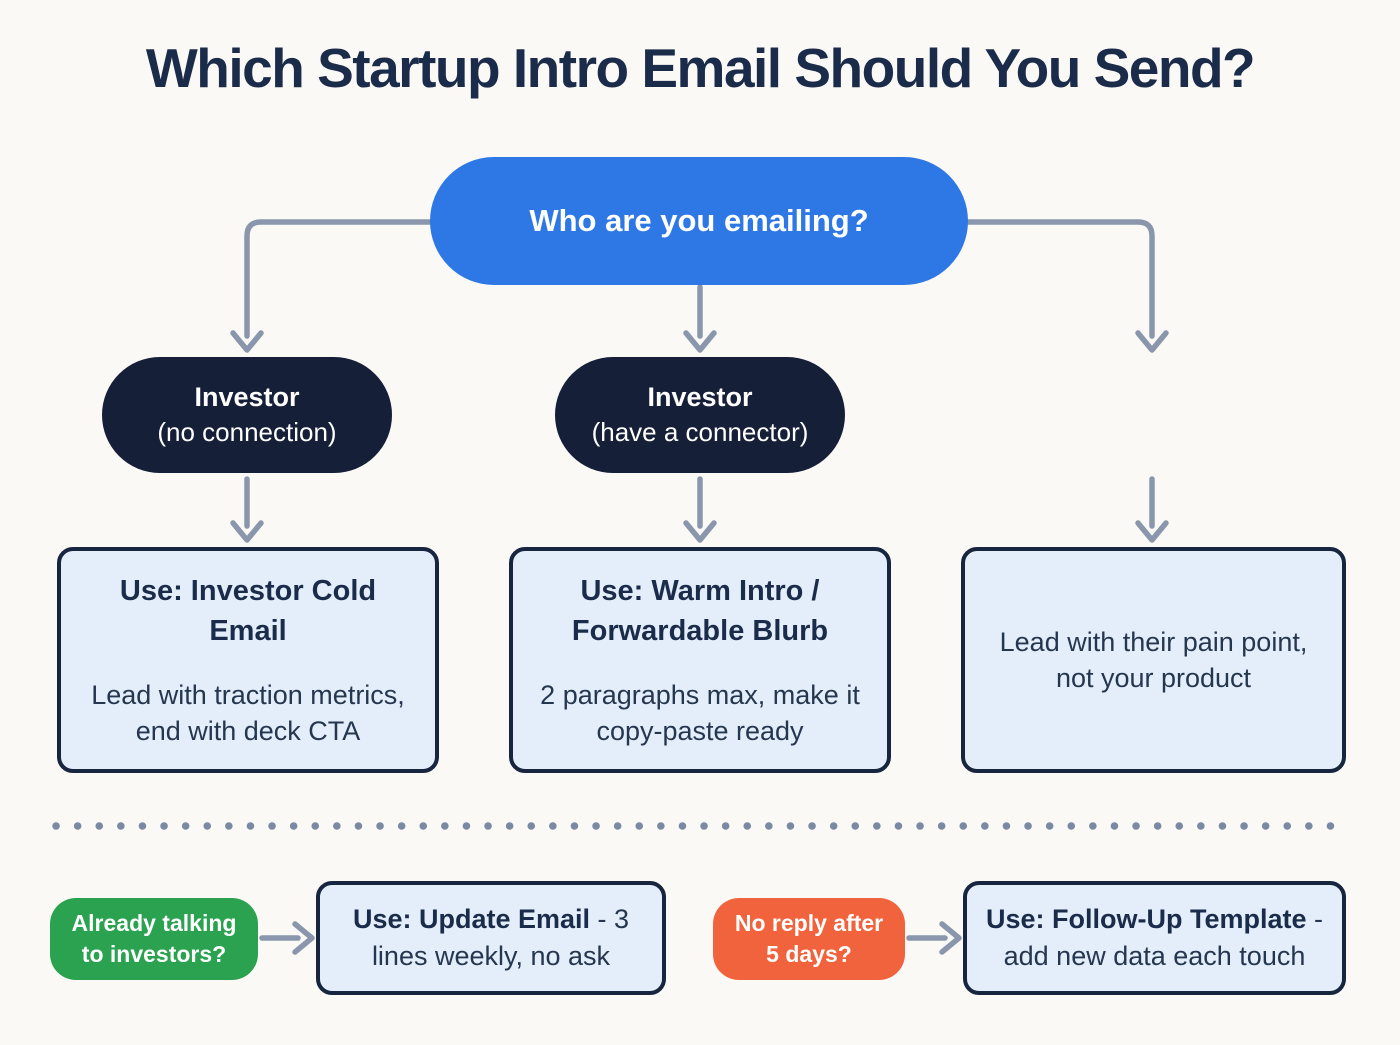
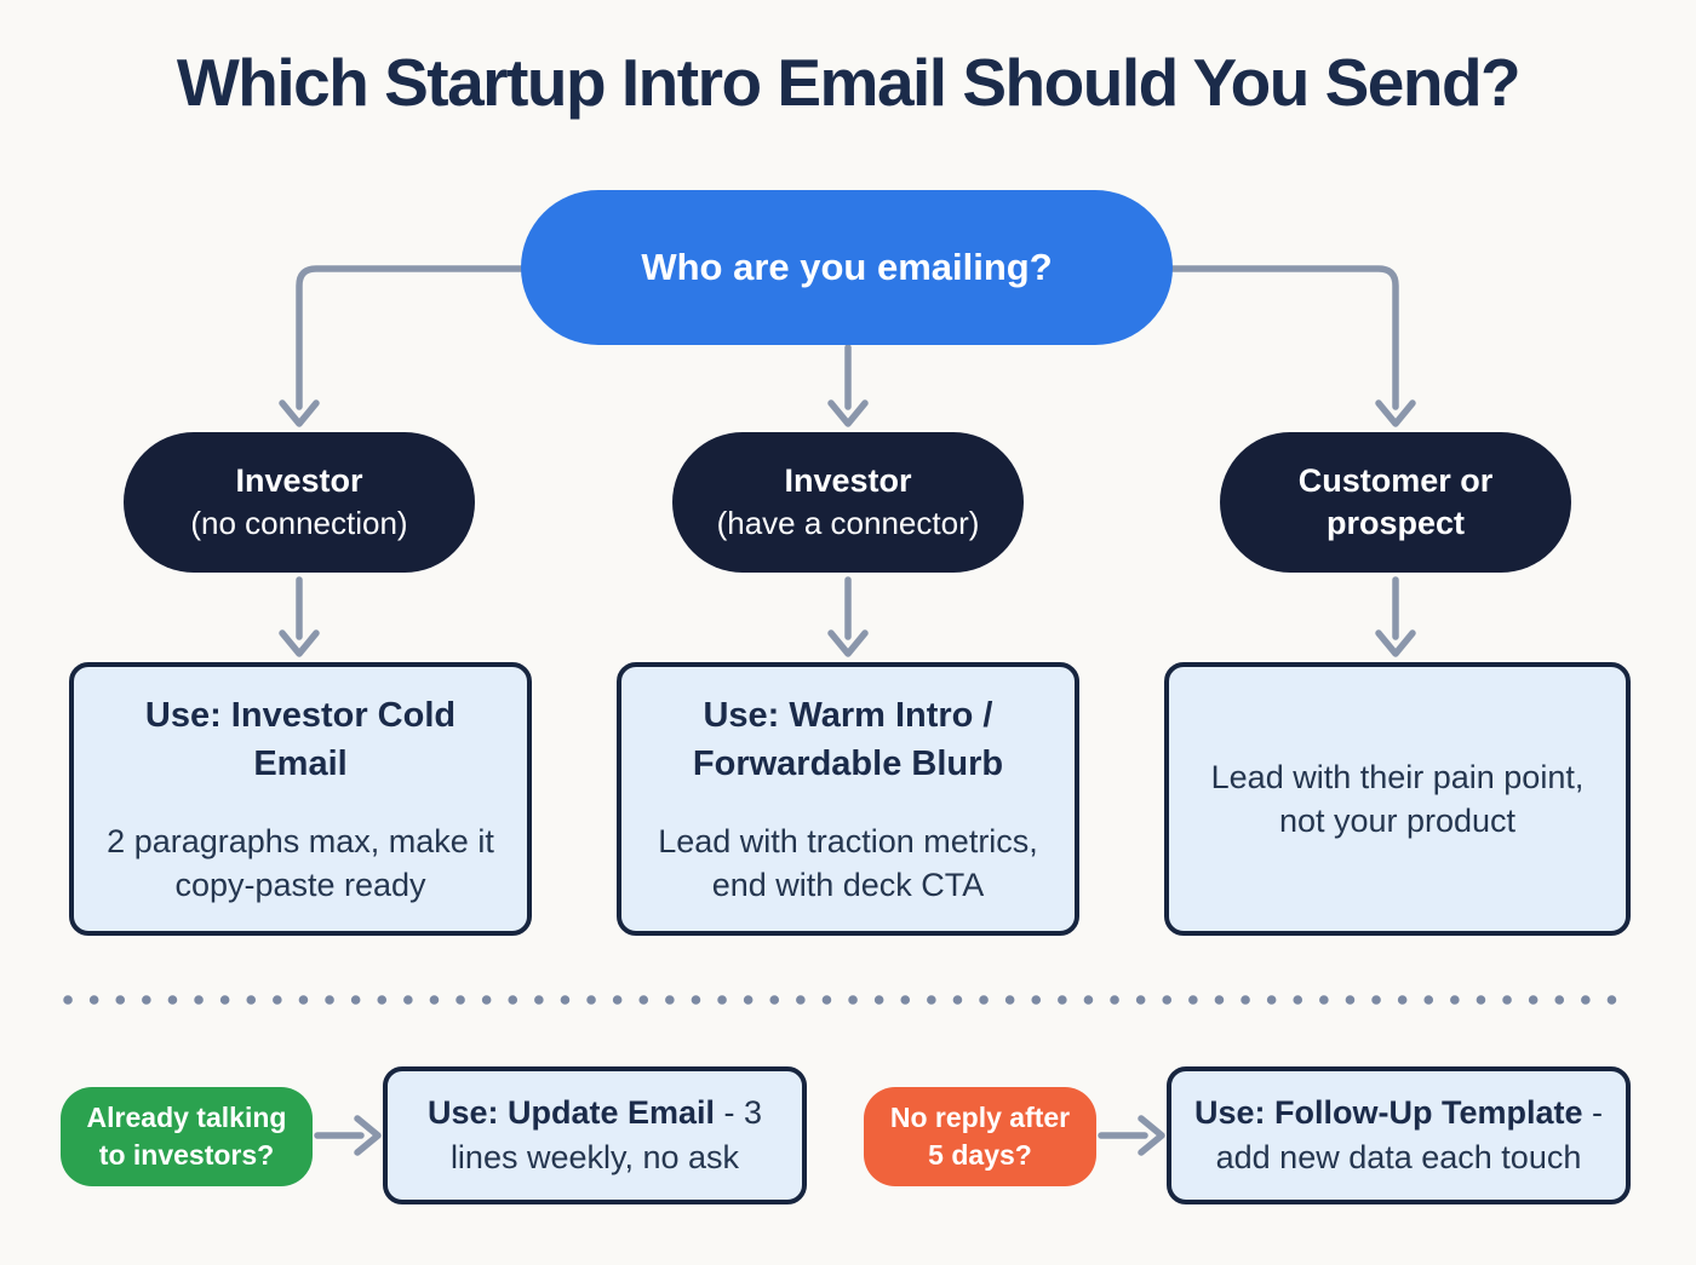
  Which Startup Intro Email Should You Send?
  Who are you emailing?
  Investor
  (no connection)
  Investor
  (have a connector)
+ Customer or
+ prospect
  Use: Investor Cold Email
- Lead with traction metrics, end with deck CTA
+ 2 paragraphs max, make it copy-paste ready
  Use: Warm Intro / Forwardable Blurb
- 2 paragraphs max, make it copy-paste ready
+ Lead with traction metrics, end with deck CTA
  Lead with their pain point, not your product
  Already talking
  to investors?
  Use: Update Email - 3 lines weekly, no ask
  No reply after
  5 days?
  Use: Follow-Up Template - add new data each touch
